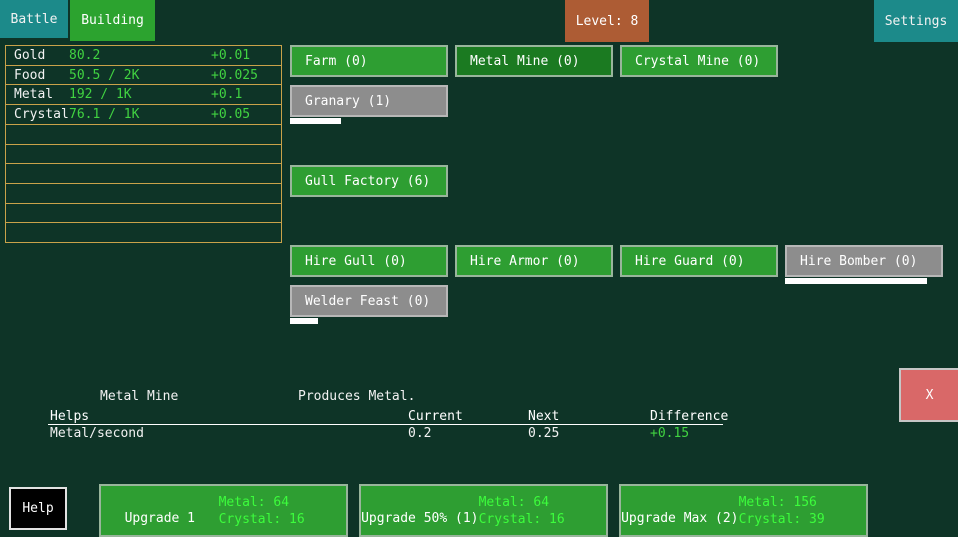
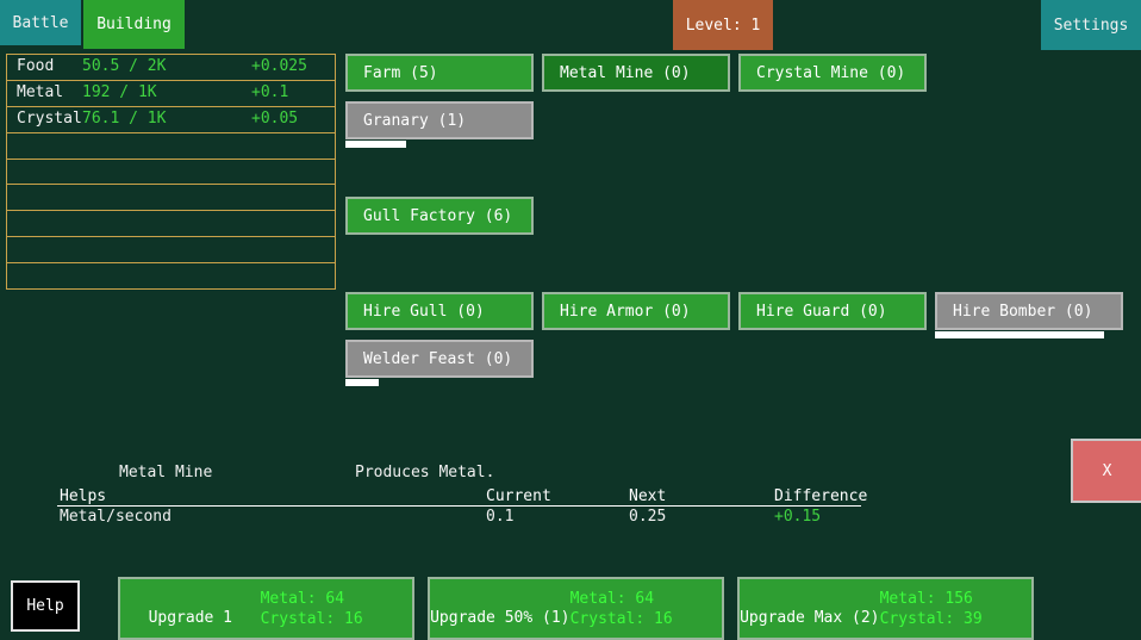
  Battle
  Building
- Level: 8
+ Level: 1
  Settings
- Gold
- 80.2
- +0.01
  Food
  50.5 / 2K
  +0.025
  Metal
  192 / 1K
  +0.1
  Crystal
  76.1 / 1K
  +0.05
- Farm (0)
+ Farm (5)
  Metal Mine (0)
  Crystal Mine (0)
  Granary (1)
  Gull Factory (6)
  Hire Gull (0)
  Hire Armor (0)
  Hire Guard (0)
  Hire Bomber (0)
  Welder Feast (0)
  Metal Mine
  Produces Metal.
  Helps
  Current
  Next
  Difference
  Metal/second
- 0.2
+ 0.1
  0.25
  +0.15
  X
  Help
  Upgrade 1
  Metal: 64
  Crystal: 16
  Upgrade 50% (1)
  Metal: 64
  Crystal: 16
  Upgrade Max (2)
  Metal: 156
  Crystal: 39
